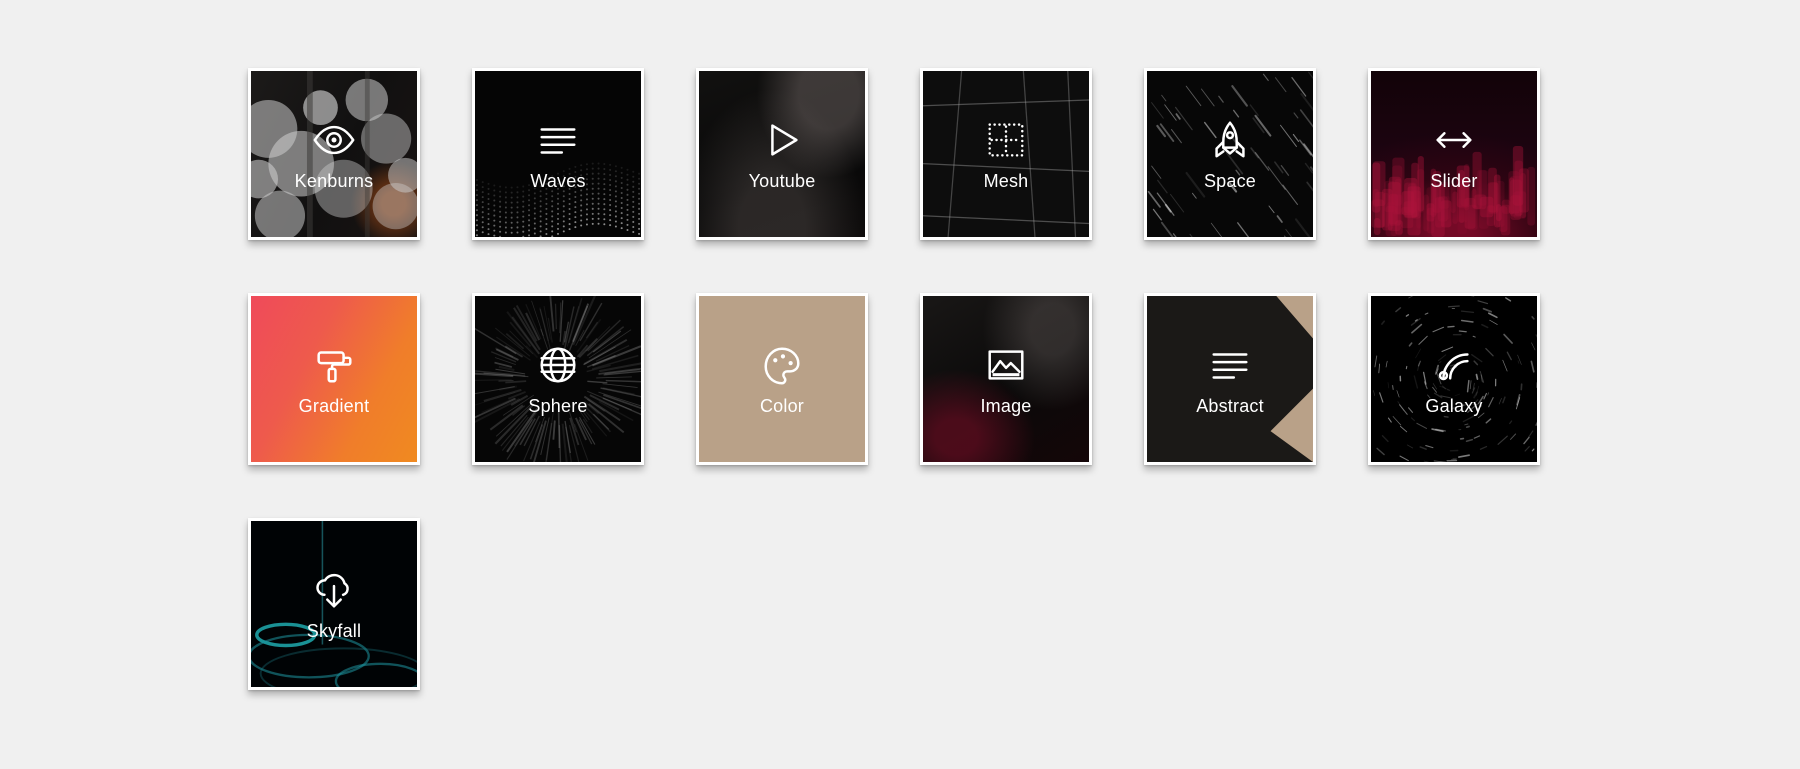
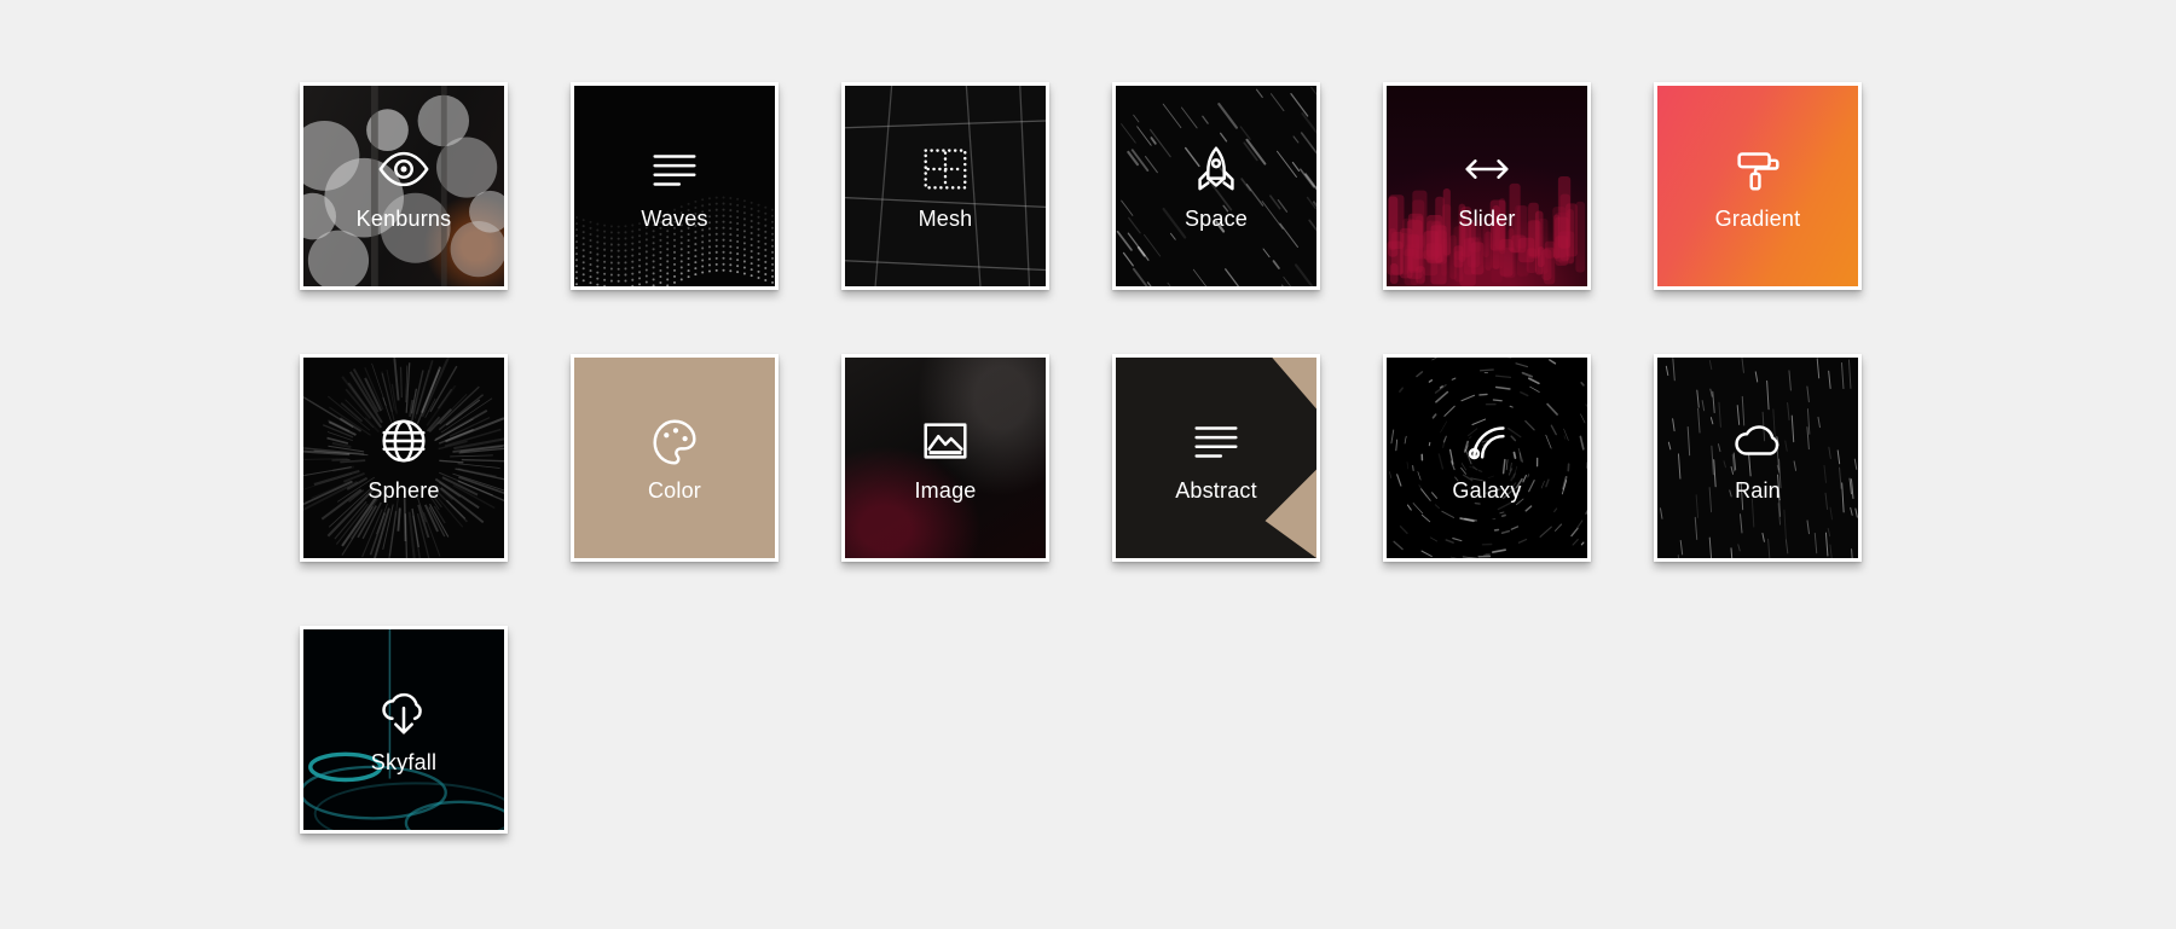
  Kenburns
  Waves
- Youtube
  Mesh
  Space
  Slider
  Gradient
  Sphere
  Color
  Image
  Abstract
  Galaxy
+ Rain
  Skyfall
